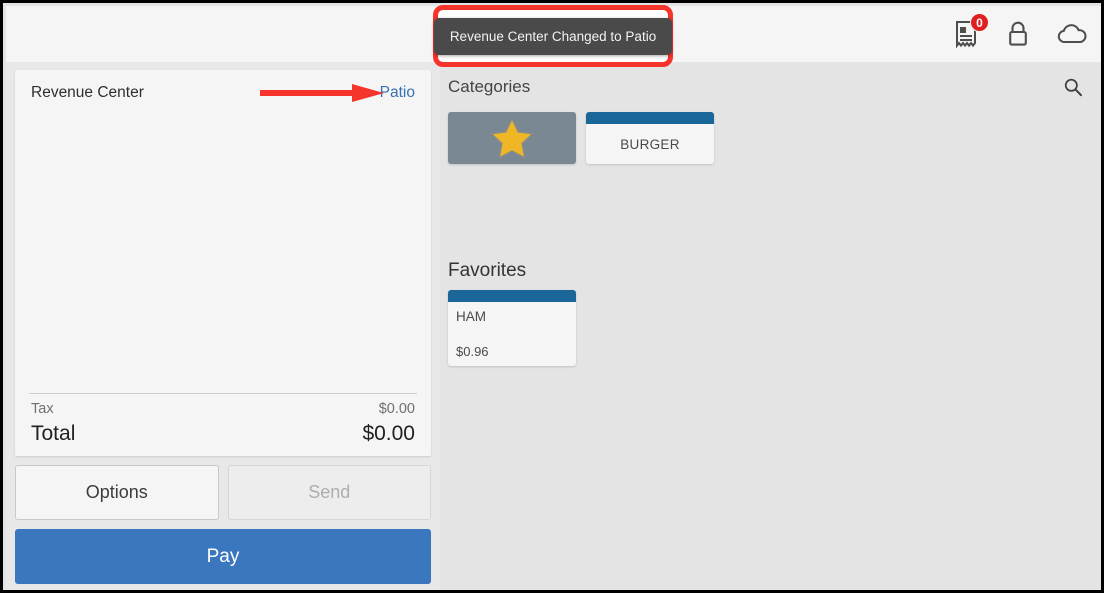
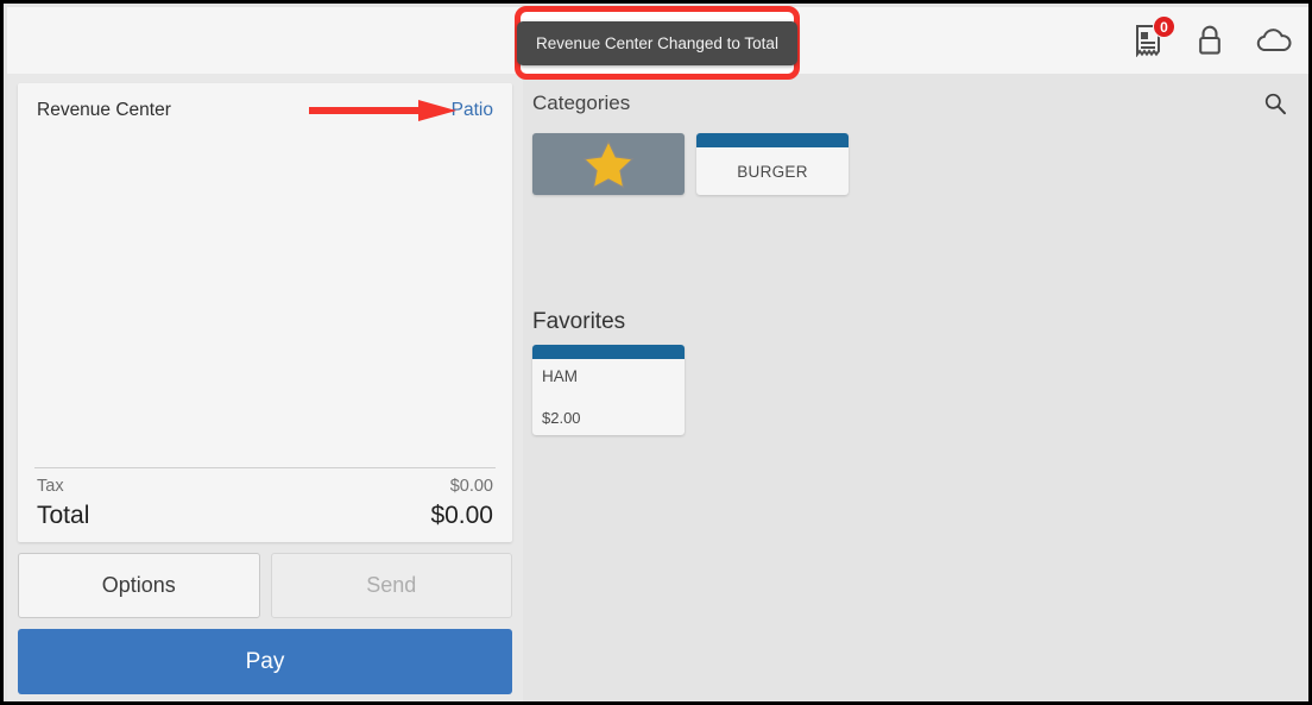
  0
- Revenue Center Changed to Patio
+ Revenue Center Changed to Total
  Revenue Center
  Patio
  Tax
  $0.00
  Total
  $0.00
  Options
  Send
  Pay
  Categories
  BURGER
  Favorites
  HAM
- $0.96
+ $2.00
